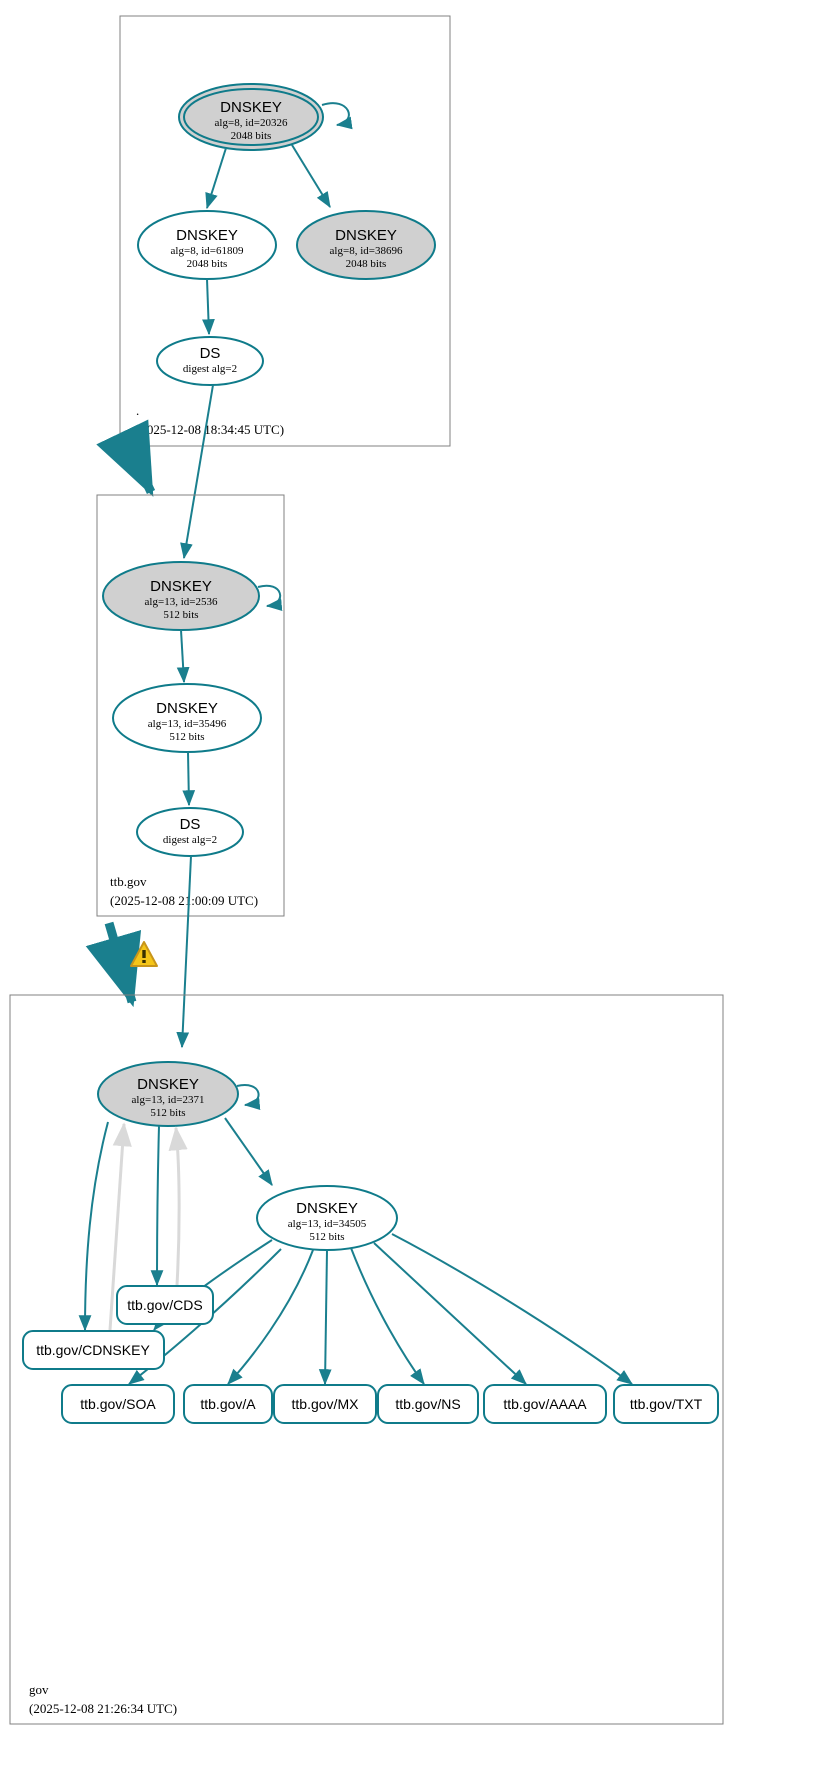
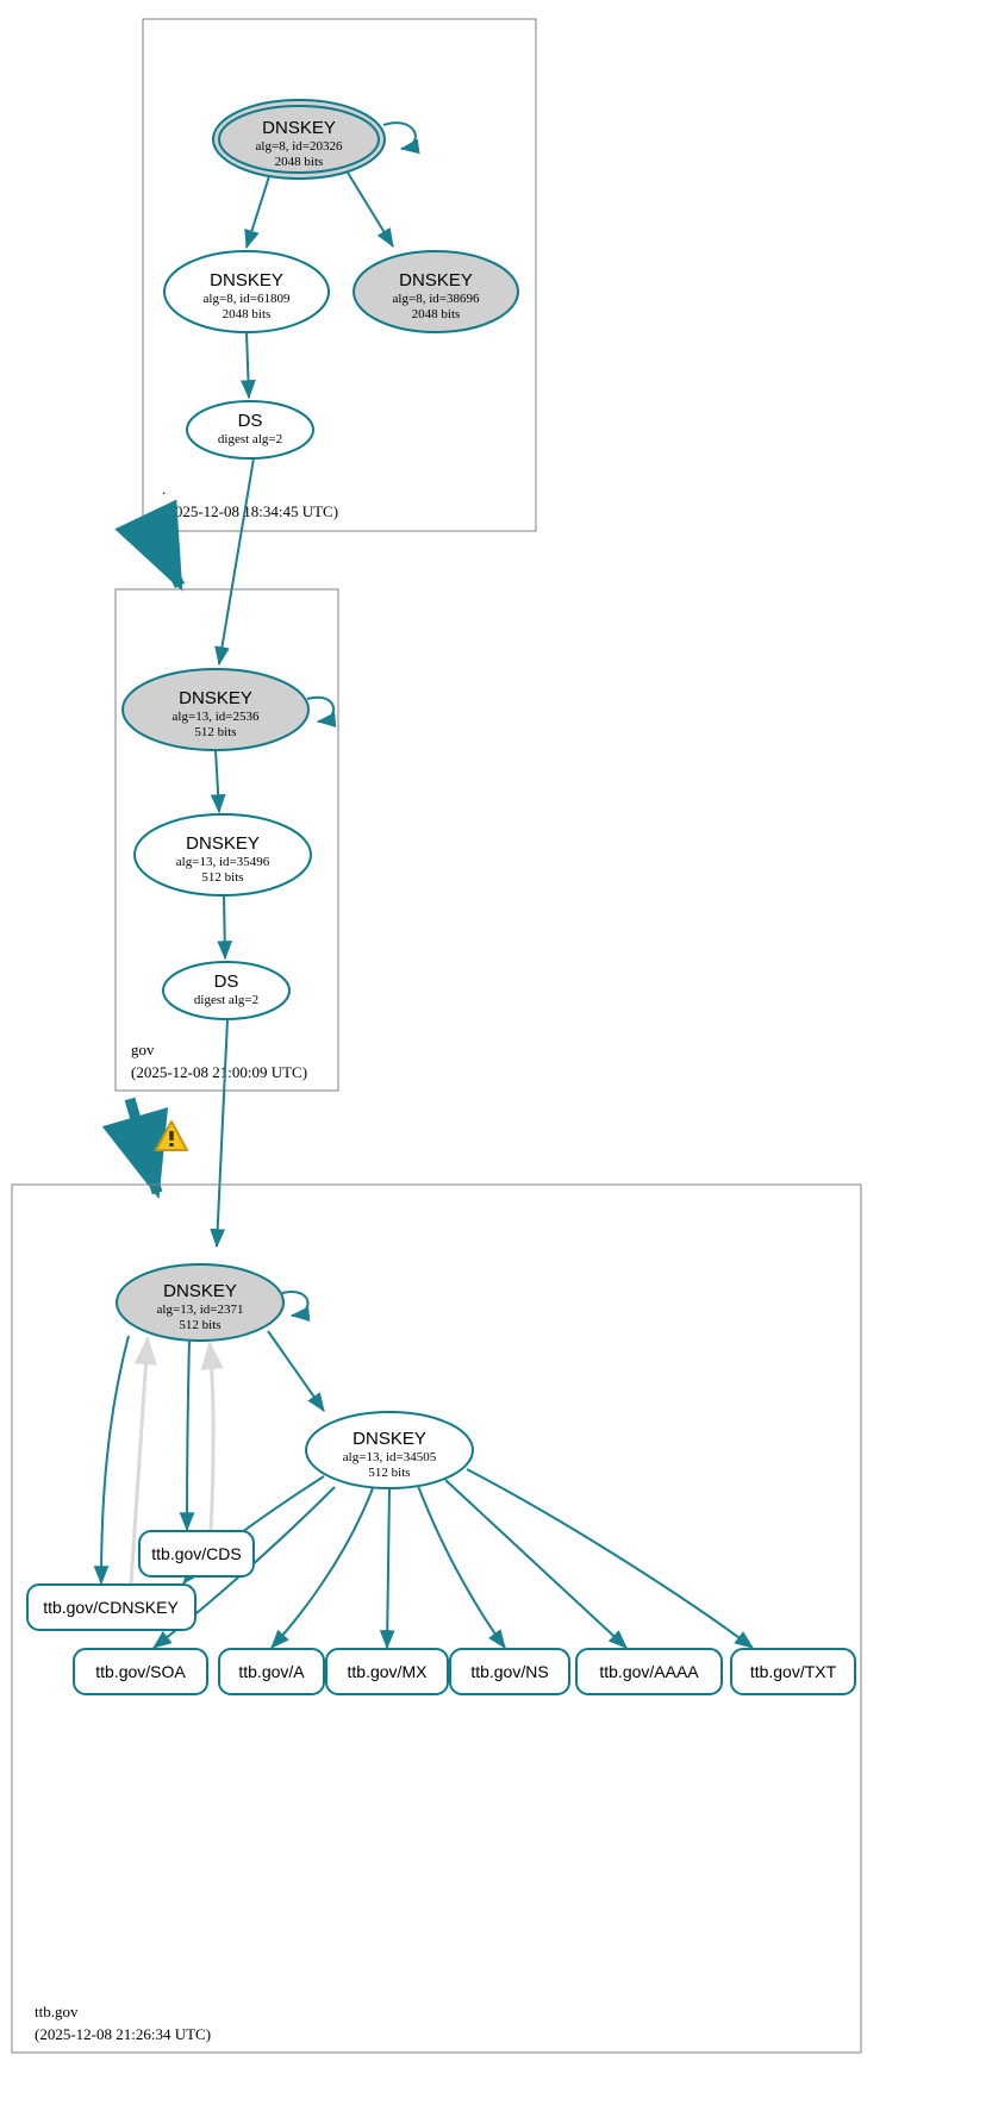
  DNSKEY
  alg=8, id=20326
  2048 bits
  DNSKEY
  alg=8, id=61809
  2048 bits
  DNSKEY
  alg=8, id=38696
  2048 bits
  DS
  digest alg=2
  .
  (2025-12-08 18:34:45 UTC)
  DNSKEY
  alg=13, id=2536
  512 bits
  DNSKEY
  alg=13, id=35496
  512 bits
  DS
  digest alg=2
- ttb.gov
+ gov
  (2025-12-08 2:00:09 UTC)
  DNSKEY
  alg=13, id=2371
  512 bits
  DNSKEY
  alg=13, id=34505
  512 bits
  ttb.gov/CDS
  ttb.gov/CDNSKEY
  ttb.gov/SOA
  ttb.gov/A
  ttb.gov/MX
  ttb.gov/NS
  ttb.gov/AAAA
  ttb.gov/TXT
- gov
+ ttb.gov
  (2025-12-08 21:26:34 UTC)
